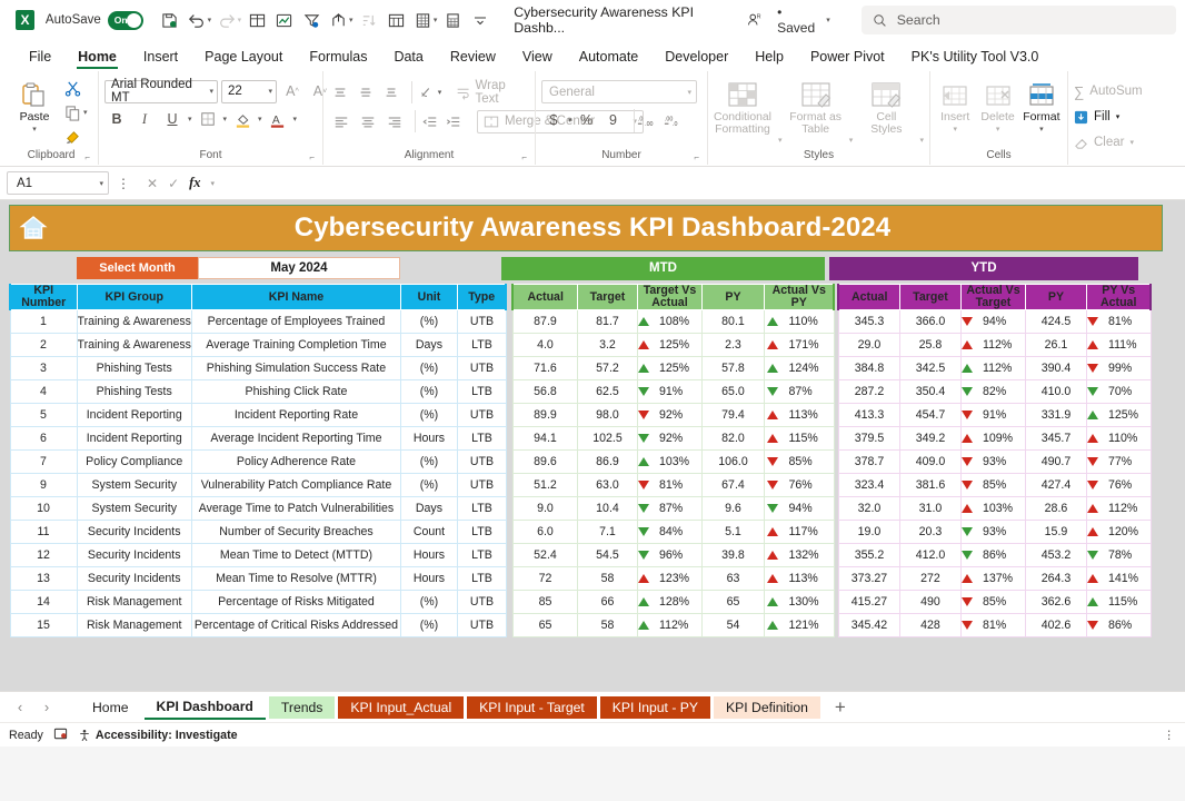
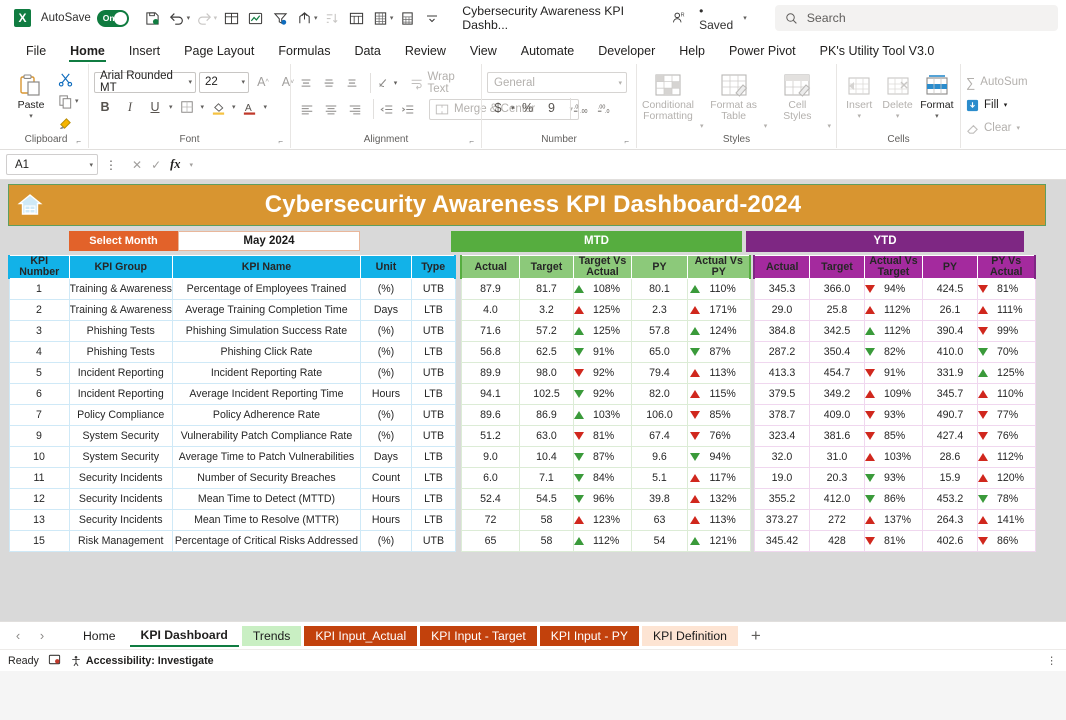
  X
  AutoSave
  On
  Cybersecurity Awareness KPI Dashb...
  • Saved
  Search
  File
  Home
  Insert
  Page Layout
  Formulas
  Data
  Review
  View
  Automate
  Developer
  Help
  Power Pivot
  PK's Utility Tool V3.0
  Paste
  Clipboard
  ⌐
  Arial Rounded MT
  22
  A
  A
  B
  I
  U
  A
  Font
  ⌐
  Wrap Text
  Merge & Center
  Alignment
  ⌐
  General
  $
  %
  9
  Number
  ⌐
  Conditional Formatting
  Format as Table
  Cell Styles
  Styles
  Insert
  Delete
  Format
  Cells
  ∑
  AutoSum
  Fill
  Clear
  A1
  ⋮
  ✕
  ✓
  fx
  Cybersecurity Awareness KPI Dashboard-2024
  Select Month
  May 2024
  MTD
  YTD
  KPINumber	KPI Group	KPI Name	Unit	Type		Actual	Target	Target VsActual	PY	Actual VsPY		Actual	Target	Actual VsTarget	PY	PY VsActual
  1	Training & Awareness	Percentage of Employees Trained	(%)	UTB		87.9	81.7	108%	80.1	110%		345.3	366.0	94%	424.5	81%
  2	Training & Awareness	Average Training Completion Time	Days	LTB		4.0	3.2	125%	2.3	171%		29.0	25.8	112%	26.1	111%
  3	Phishing Tests	Phishing Simulation Success Rate	(%)	UTB		71.6	57.2	125%	57.8	124%		384.8	342.5	112%	390.4	99%
  4	Phishing Tests	Phishing Click Rate	(%)	LTB		56.8	62.5	91%	65.0	87%		287.2	350.4	82%	410.0	70%
  5	Incident Reporting	Incident Reporting Rate	(%)	UTB		89.9	98.0	92%	79.4	113%		413.3	454.7	91%	331.9	125%
  6	Incident Reporting	Average Incident Reporting Time	Hours	LTB		94.1	102.5	92%	82.0	115%		379.5	349.2	109%	345.7	110%
  7	Policy Compliance	Policy Adherence Rate	(%)	UTB		89.6	86.9	103%	106.0	85%		378.7	409.0	93%	490.7	77%
  9	System Security	Vulnerability Patch Compliance Rate	(%)	UTB		51.2	63.0	81%	67.4	76%		323.4	381.6	85%	427.4	76%
  10	System Security	Average Time to Patch Vulnerabilities	Days	LTB		9.0	10.4	87%	9.6	94%		32.0	31.0	103%	28.6	112%
  11	Security Incidents	Number of Security Breaches	Count	LTB		6.0	7.1	84%	5.1	117%		19.0	20.3	93%	15.9	120%
  12	Security Incidents	Mean Time to Detect (MTTD)	Hours	LTB		52.4	54.5	96%	39.8	132%		355.2	412.0	86%	453.2	78%
  13	Security Incidents	Mean Time to Resolve (MTTR)	Hours	LTB		72	58	123%	63	113%		373.27	272	137%	264.3	141%
- 14	Risk Management	Percentage of Risks Mitigated	(%)	UTB		85	66	128%	65	130%		415.27	490	85%	362.6	115%
  15	Risk Management	Percentage of Critical Risks Addressed	(%)	UTB		65	58	112%	54	121%		345.42	428	81%	402.6	86%
  ‹
  ›
  Home
  KPI Dashboard
  Trends
  KPI Input_Actual
  KPI Input - Target
  KPI Input - PY
  KPI Definition
  +
  Ready
  Accessibility: Investigate
  ⋮
